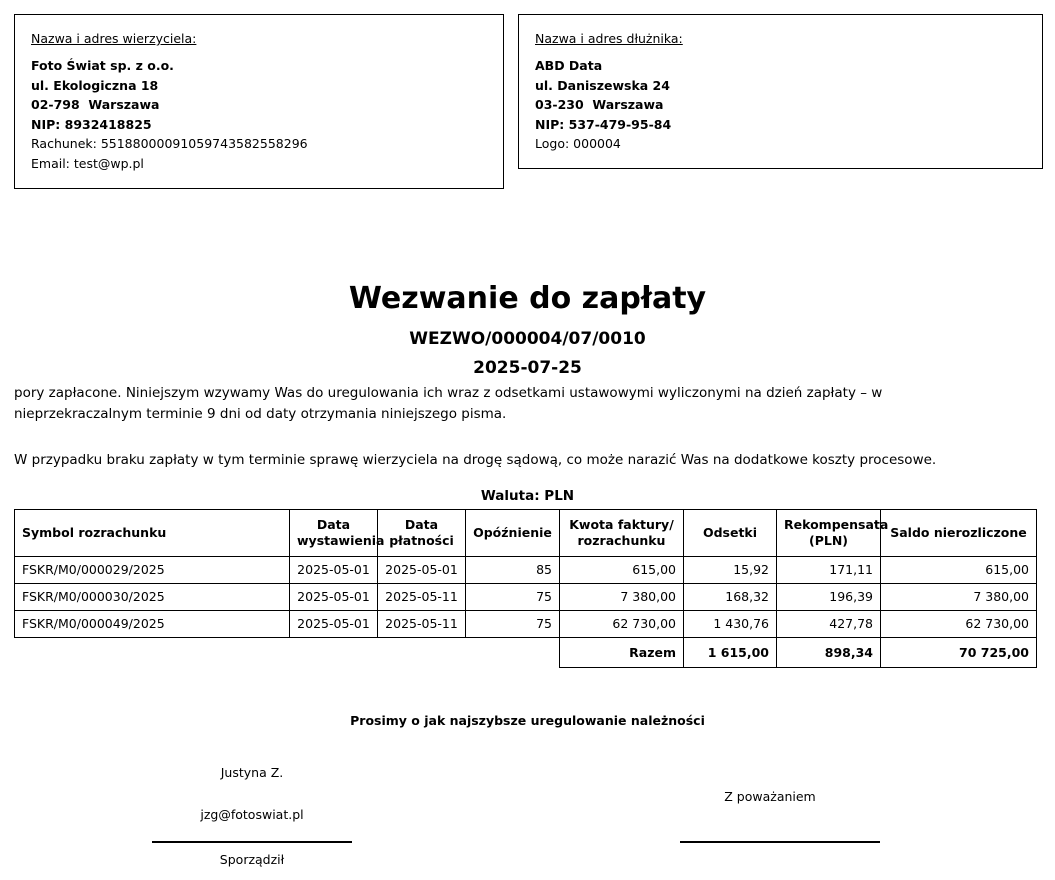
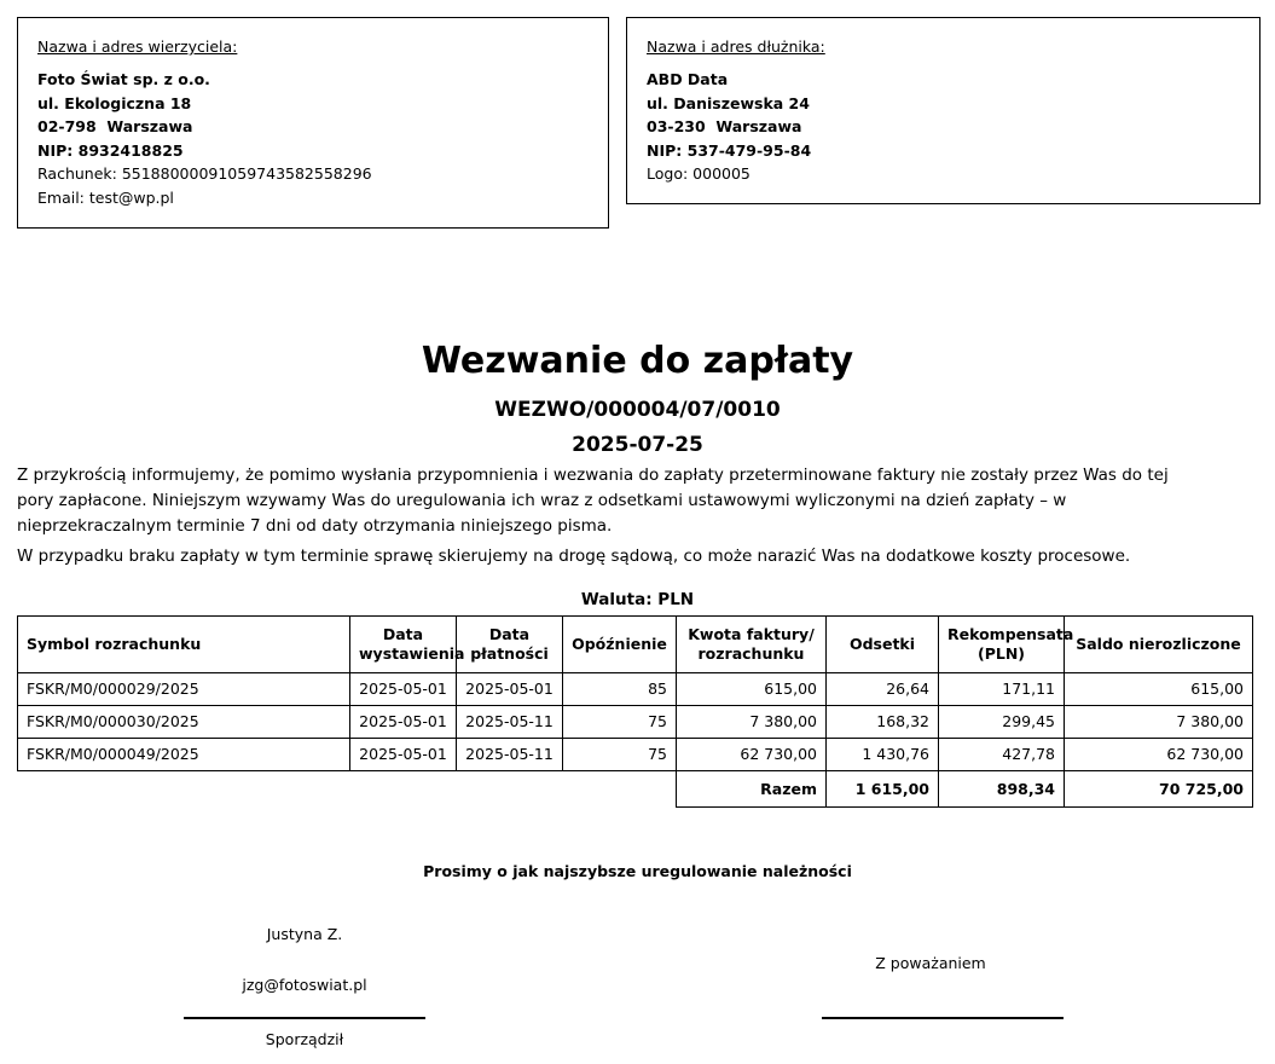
  Nazwa i adres wierzyciela:
  Foto Świat sp. z o.o.
  ul. Ekologiczna 18
  02-798 Warszawa
  NIP: 8932418825
  Rachunek: 55188000091059743582558296
  Email: test@wp.pl
  Nazwa i adres dłużnika:
  ABD Data
  ul. Daniszewska 24
  03-230 Warszawa
  NIP: 537-479-95-84
- Logo: 000004
+ Logo: 000005
  Wezwanie do zapłaty
  WEZWO/000004/07/0010
  2025-07-25
+ Z przykrością informujemy, że pomimo wysłania przypomnienia i wezwania do zapłaty przeterminowane faktury nie zostały przez Was do tej
  pory zapłacone. Niniejszym wzywamy Was do uregulowania ich wraz z odsetkami ustawowymi wyliczonymi na dzień zapłaty – w
- nieprzekraczalnym terminie 9 dni od daty otrzymania niniejszego pisma.
+ nieprzekraczalnym terminie 7 dni od daty otrzymania niniejszego pisma.
- W przypadku braku zapłaty w tym terminie sprawę wierzyciela na drogę sądową, co może narazić Was na dodatkowe koszty procesowe.
+ W przypadku braku zapłaty w tym terminie sprawę skierujemy na drogę sądową, co może narazić Was na dodatkowe koszty procesowe.
  Waluta: PLN
  Symbol rozrachunku	Data wystawienia	Data płatności	Opóźnienie	Kwota faktury/ rozrachunku	Odsetki	Rekompensata (PLN)	Saldo nierozliczone
- FSKR/M0/000029/2025	2025-05-01	2025-05-01	85	615,00	15,92	171,11	615,00
+ FSKR/M0/000029/2025	2025-05-01	2025-05-01	85	615,00	26,64	171,11	615,00
- FSKR/M0/000030/2025	2025-05-01	2025-05-11	75	7 380,00	168,32	196,39	7 380,00
+ FSKR/M0/000030/2025	2025-05-01	2025-05-11	75	7 380,00	168,32	299,45	7 380,00
  FSKR/M0/000049/2025	2025-05-01	2025-05-11	75	62 730,00	1 430,76	427,78	62 730,00
  				Razem	1 615,00	898,34	70 725,00
  Prosimy o jak najszybsze uregulowanie należności
  Justyna Z.
  jzg@fotoswiat.pl
  Sporządził
  Z poważaniem
